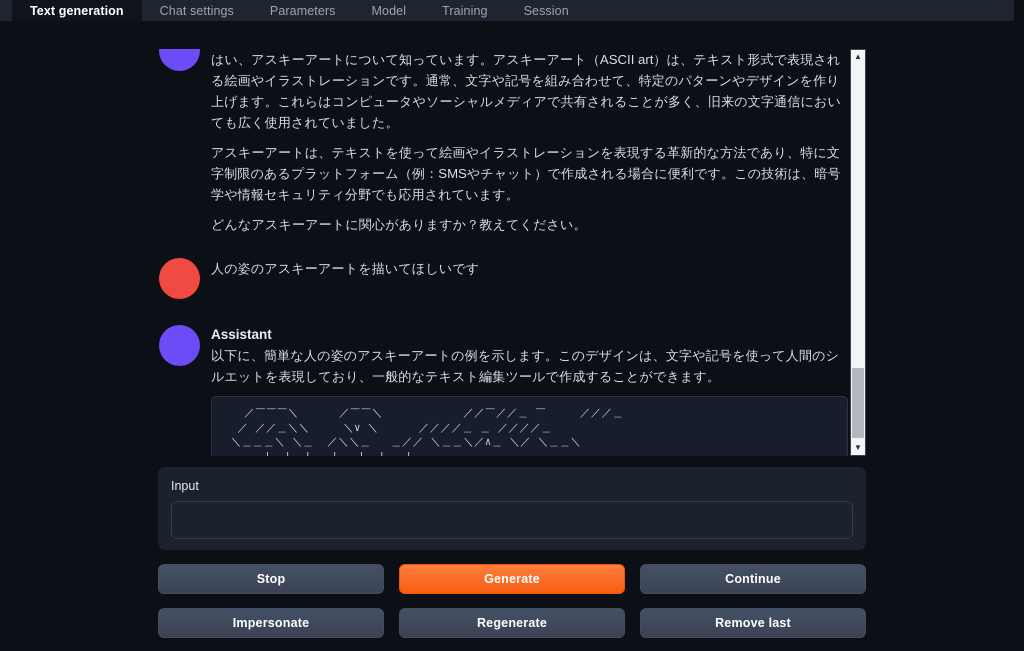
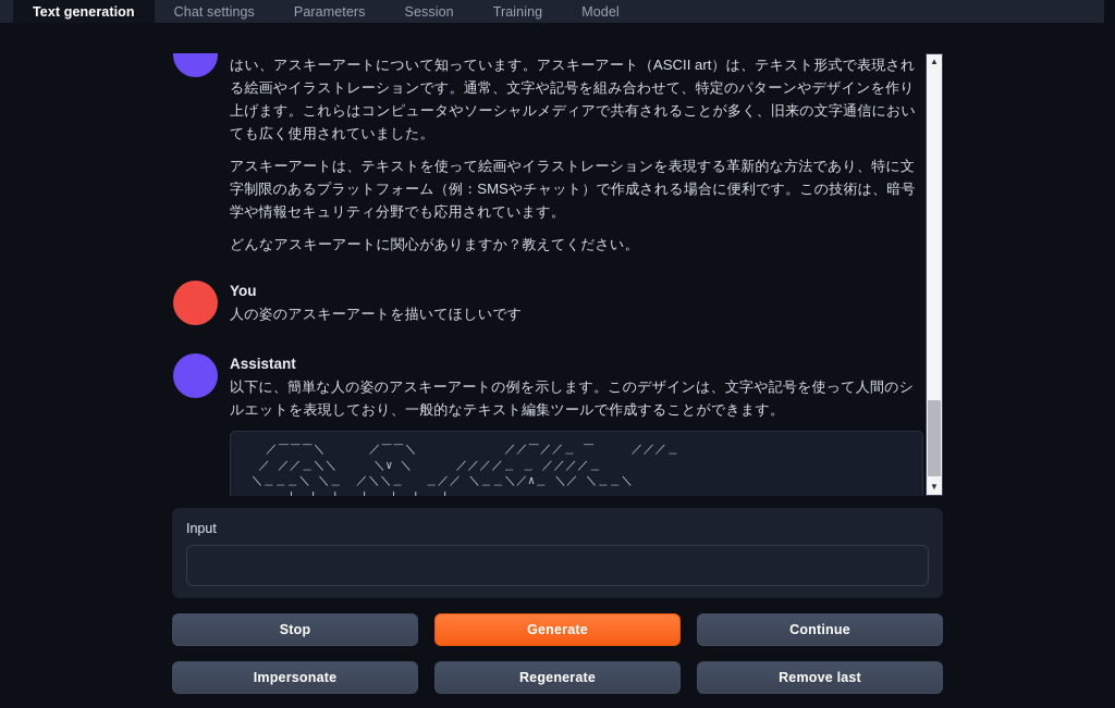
  Text generation
  Chat settings
  Parameters
- Model
+ Session
  Training
- Session
+ Model
  はい、アスキーアートについて知っています。アスキーアート（ASCII art）は、テキスト形式で表現される絵画やイラストレーションです。通常、文字や記号を組み合わせて、特定のパターンやデザインを作り上げます。これらはコンピュータやソーシャルメディアで共有されることが多く、旧来の文字通信においても広く使用されていました。
  アスキーアートは、テキストを使って絵画やイラストレーションを表現する革新的な方法であり、特に文字制限のあるプラットフォーム（例：SMSやチャット）で作成される場合に便利です。この技術は、暗号学や情報セキュリティ分野でも応用されています。
  どんなアスキーアートに関心がありますか？教えてください。
+ You
  人の姿のアスキーアートを描いてほしいです
  Assistant
  以下に、簡単な人の姿のアスキーアートの例を示します。このデザインは、文字や記号を使って人間のシルエットを表現しており、一般的なテキスト編集ツールで作成することができます。
  ／￣￣￣＼ ／￣￣＼ ／／￣／／＿ ￣ ／／／＿
  ／ ／／＿＼＼ ＼∨ ＼ ／／／／＿ ＿ ／／／／＿
  ＼＿＿＿＼ ＼＿ ／＼＼＿ ＿／／ ＼＿＿＼／∧＿ ＼／ ＼＿＿＼
  ▲
  ▼
  Input
  Stop
  Generate
  Continue
  Impersonate
  Regenerate
  Remove last
